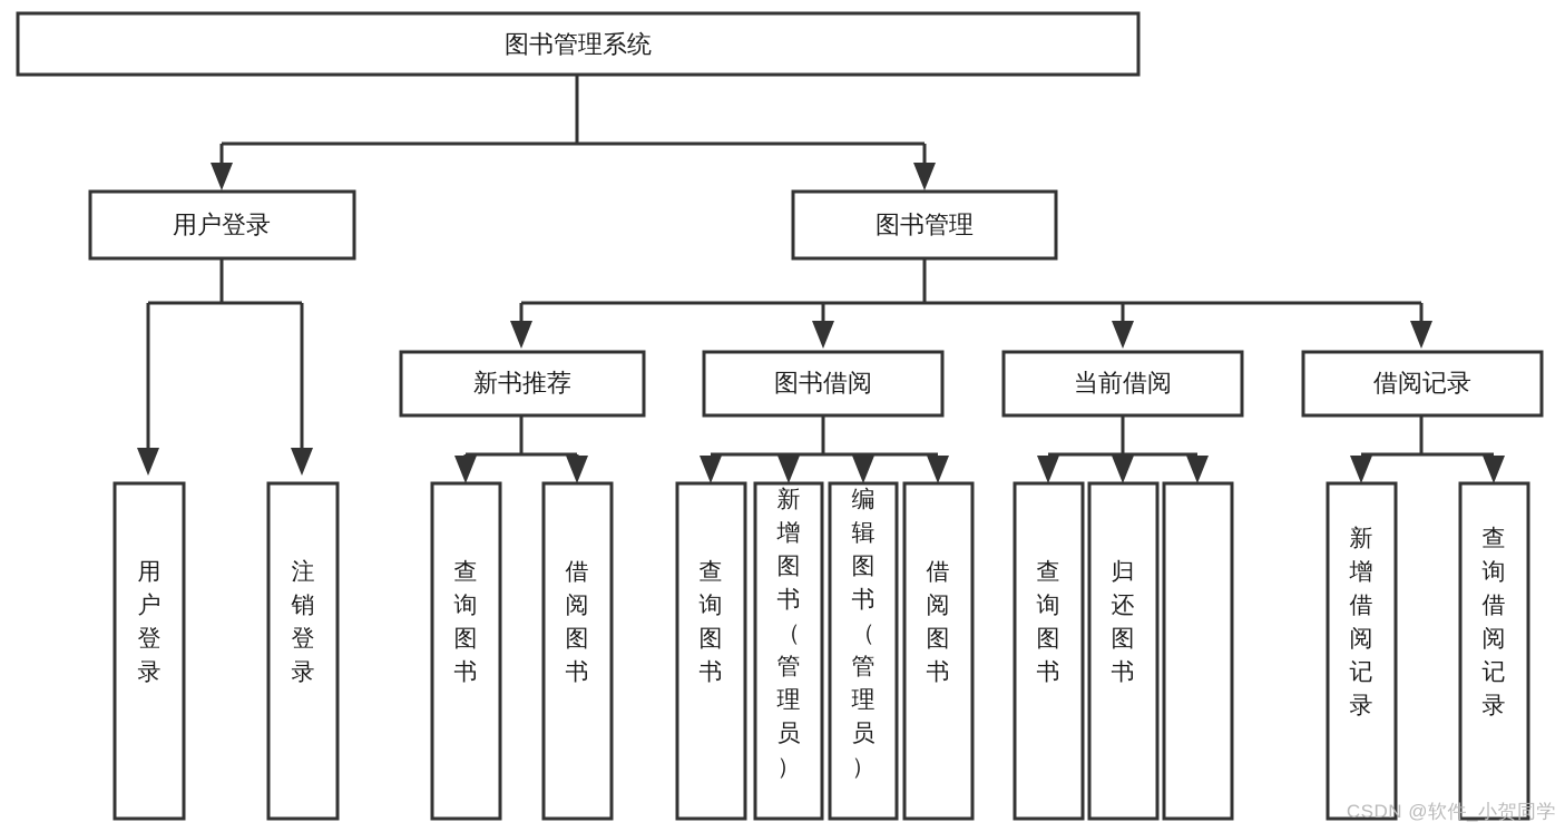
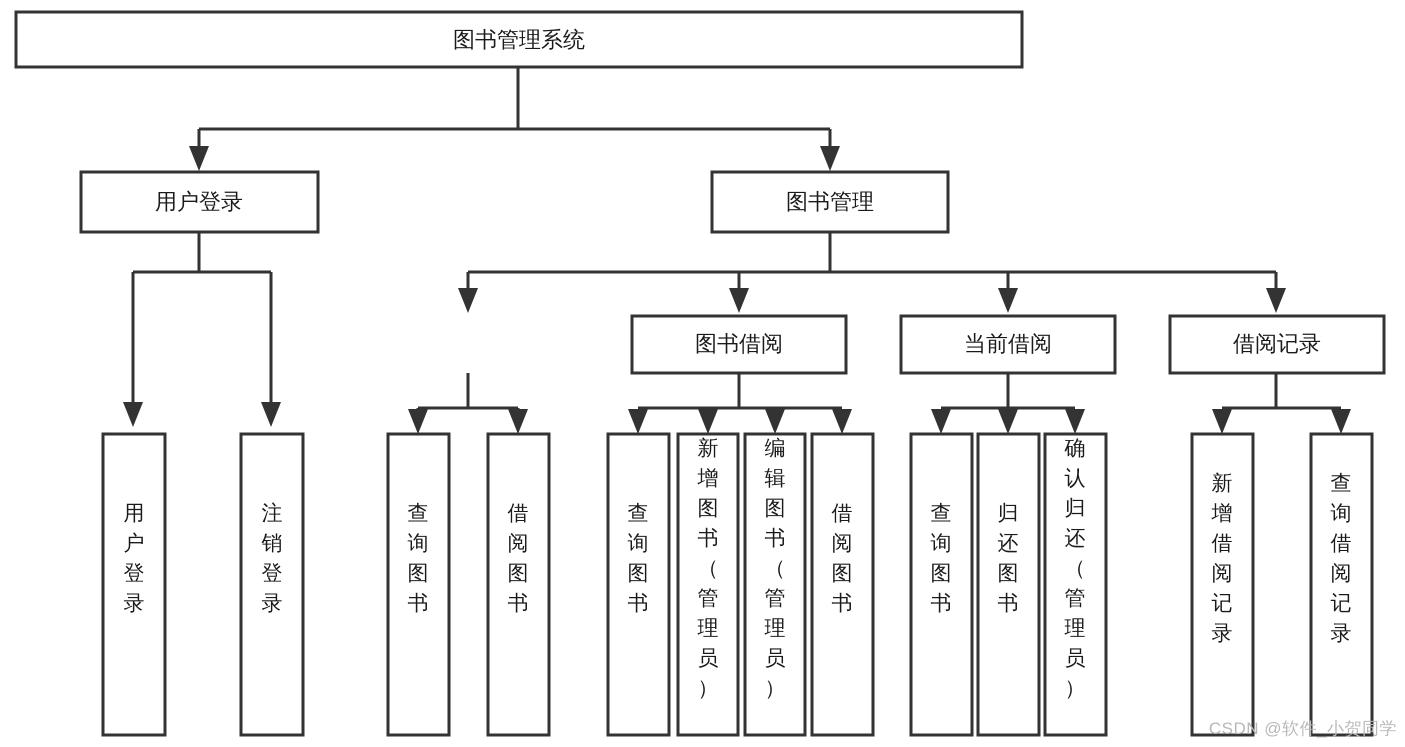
  图书管理系统
  用户登录
  图书管理
- 新书推荐
  图书借阅
  当前借阅
  借阅记录
  用户登录
  注销登录
  查询图书
  借阅图书
  查询图书
  新增图书（管理员）
  编辑图书（管理员）
  借阅图书
  查询图书
  归还图书
+ 确认归还（管理员）
  新增借阅记录
  查询借阅记录
  CSDN @软件_小贺同学
